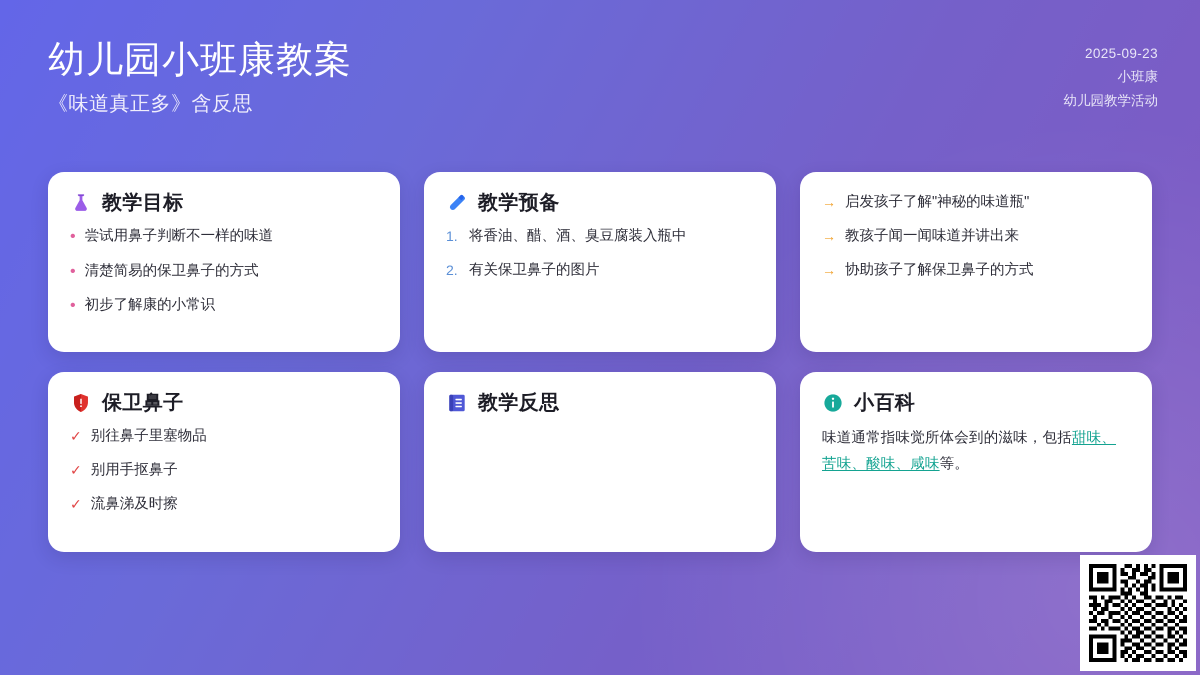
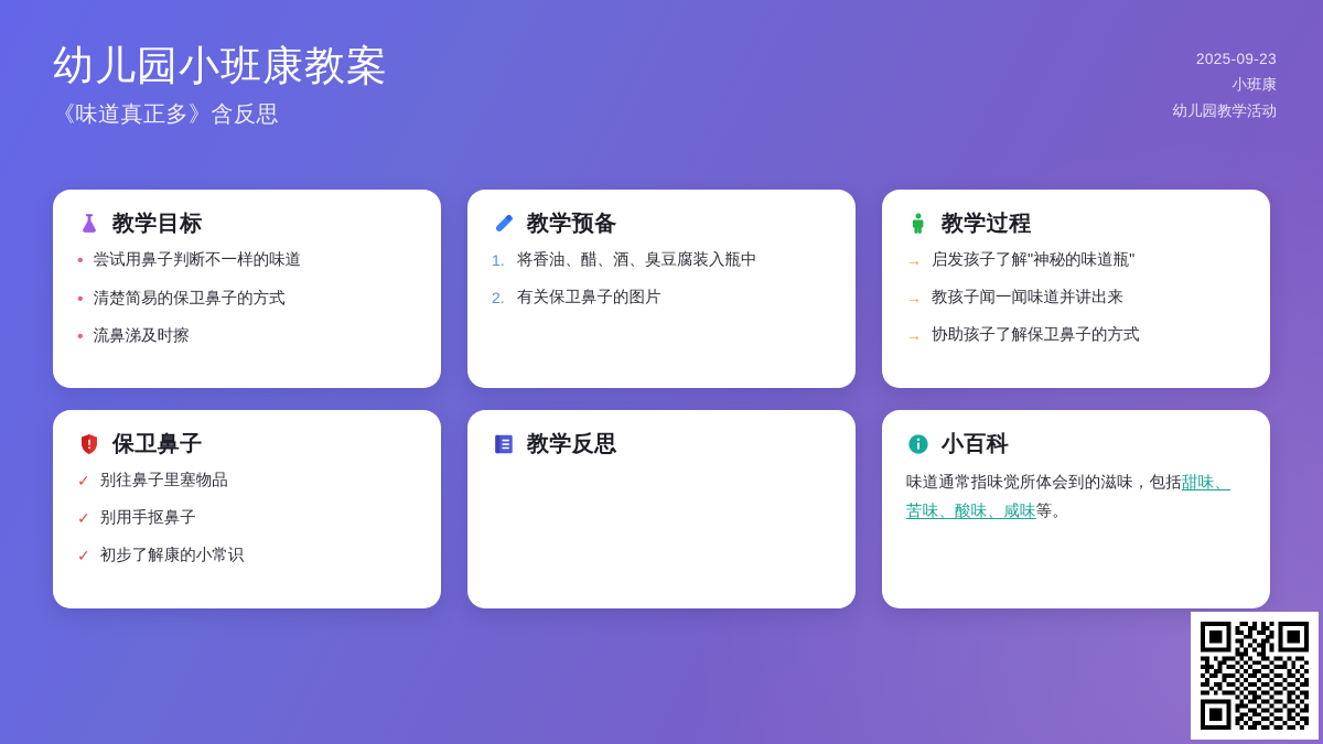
  幼儿园小班康教案
  《味道真正多》含反思
  2025-09-23
  小班康
  幼儿园教学活动
  教学目标
  •
  尝试用鼻子判断不一样的味道
  •
  清楚简易的保卫鼻子的方式
  •
- 初步了解康的小常识
+ 流鼻涕及时擦
  教学预备
  1.
  将香油、醋、酒、臭豆腐装入瓶中
  2.
  有关保卫鼻子的图片
+ 教学过程
  →
  启发孩子了解"神秘的味道瓶"
  →
  教孩子闻一闻味道并讲出来
  →
  协助孩子了解保卫鼻子的方式
  保卫鼻子
  ✓
  别往鼻子里塞物品
  ✓
  别用手抠鼻子
  ✓
- 流鼻涕及时擦
+ 初步了解康的小常识
  教学反思
  小百科
  味道通常指味觉所体会到的滋味，包括甜味、苦味、酸味、咸味等。
